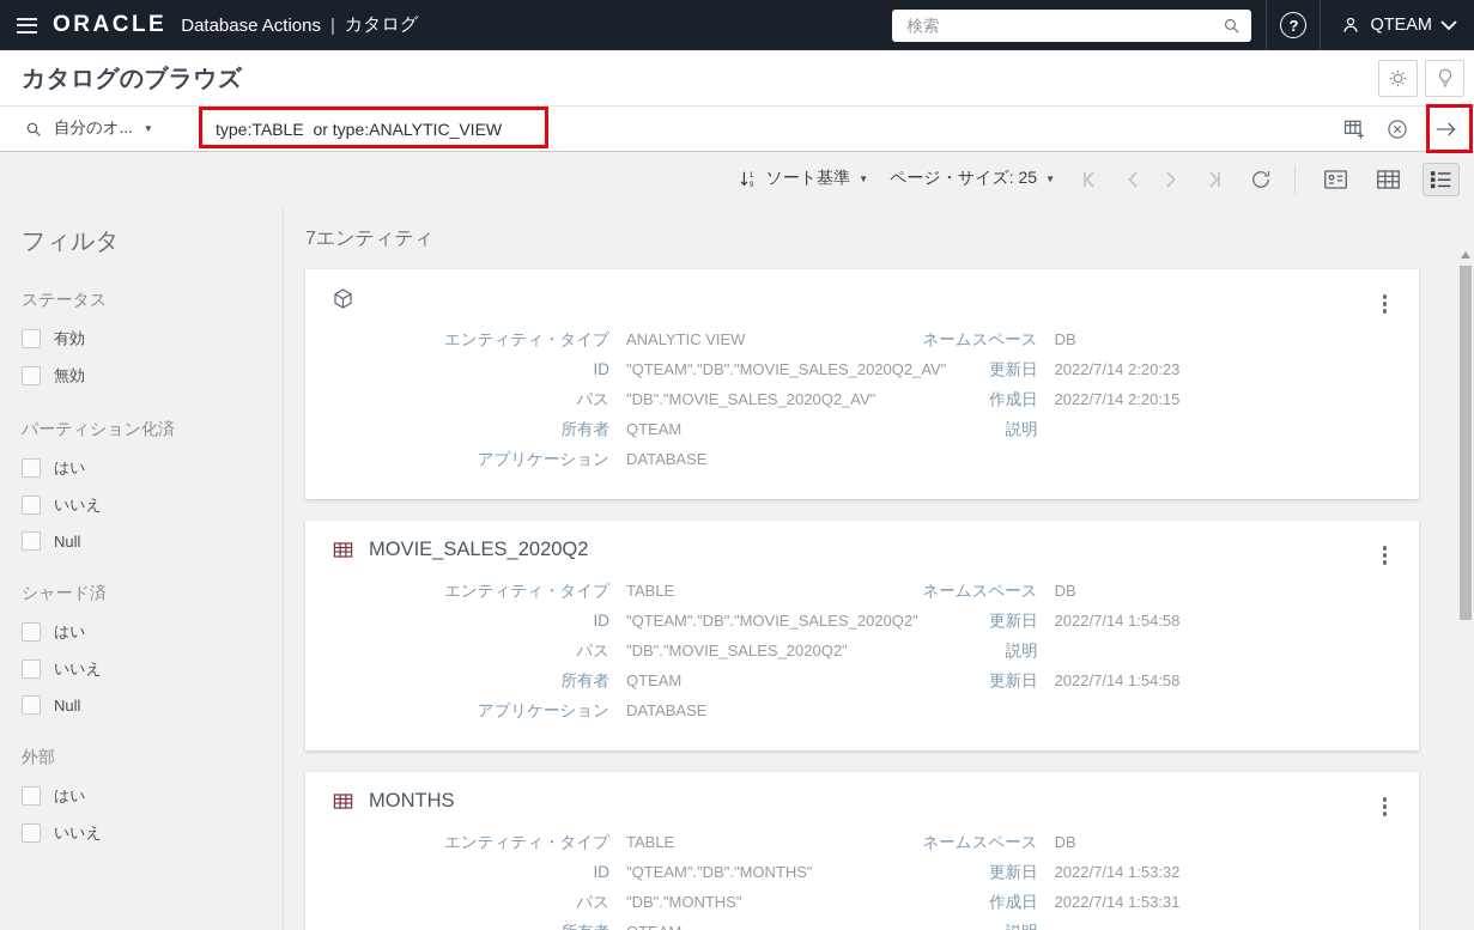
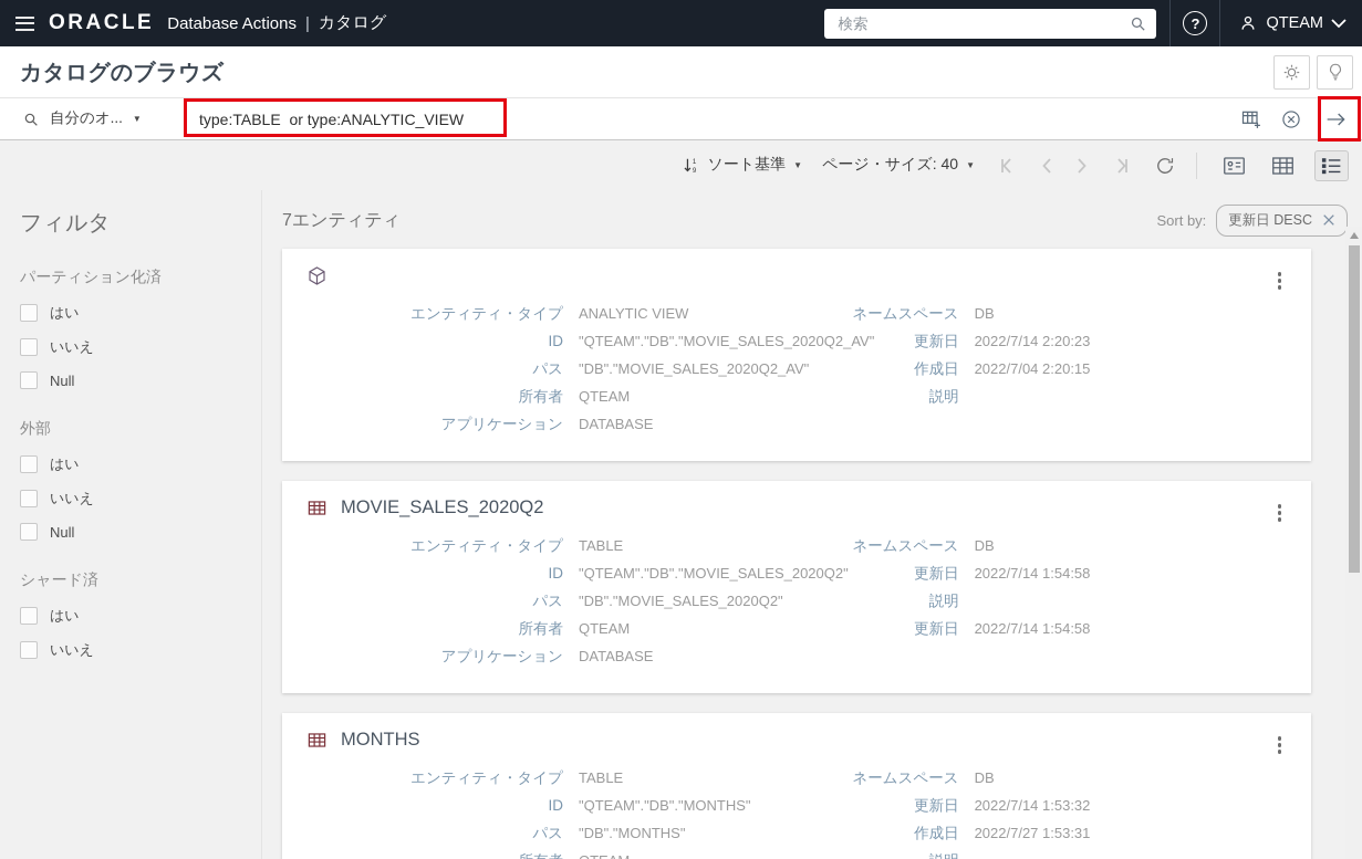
  ORACLE
  Database Actions
  |
  カタログ
  検索
  ?
  QTEAM
  カタログのブラウズ
  自分のオ...
  ▼
  type:TABLE or type:ANALYTIC_VIEW
  ソート基準
  ▼
- ページ・サイズ: 25
+ ページ・サイズ: 40
  ▼
  フィルタ
- ステータス
- 有効
- 無効
  パーティション化済
  はい
  いいえ
  Null
- シャード済
+ 外部
  はい
  いいえ
  Null
- 外部
+ シャード済
  はい
  いいえ
  7エンティティ
+ Sort by:
+ 更新日 DESC
  エンティティ・タイプ
  ANALYTIC VIEW
  ID
  "QTEAM"."DB"."MOVIE_SALES_2020Q2_AV"
  パス
  "DB"."MOVIE_SALES_2020Q2_AV"
  所有者
  QTEAM
  アプリケーション
  DATABASE
  ネームスペース
  DB
  更新日
  2022/7/14 2:20:23
  作成日
- 2022/7/14 2:20:15
+ 2022/7/04 2:20:15
  説明
  MOVIE_SALES_2020Q2
  エンティティ・タイプ
  TABLE
  ID
  "QTEAM"."DB"."MOVIE_SALES_2020Q2"
  パス
  "DB"."MOVIE_SALES_2020Q2"
  所有者
  QTEAM
  アプリケーション
  DATABASE
  ネームスペース
  DB
  更新日
  2022/7/14 1:54:58
  説明
  更新日
  2022/7/14 1:54:58
  MONTHS
  エンティティ・タイプ
  TABLE
  ID
  "QTEAM"."DB"."MONTHS"
  パス
  "DB"."MONTHS"
  ネームスペース
  DB
  更新日
  2022/7/14 1:53:32
  作成日
- 2022/7/14 1:53:31
+ 2022/7/27 1:53:31
